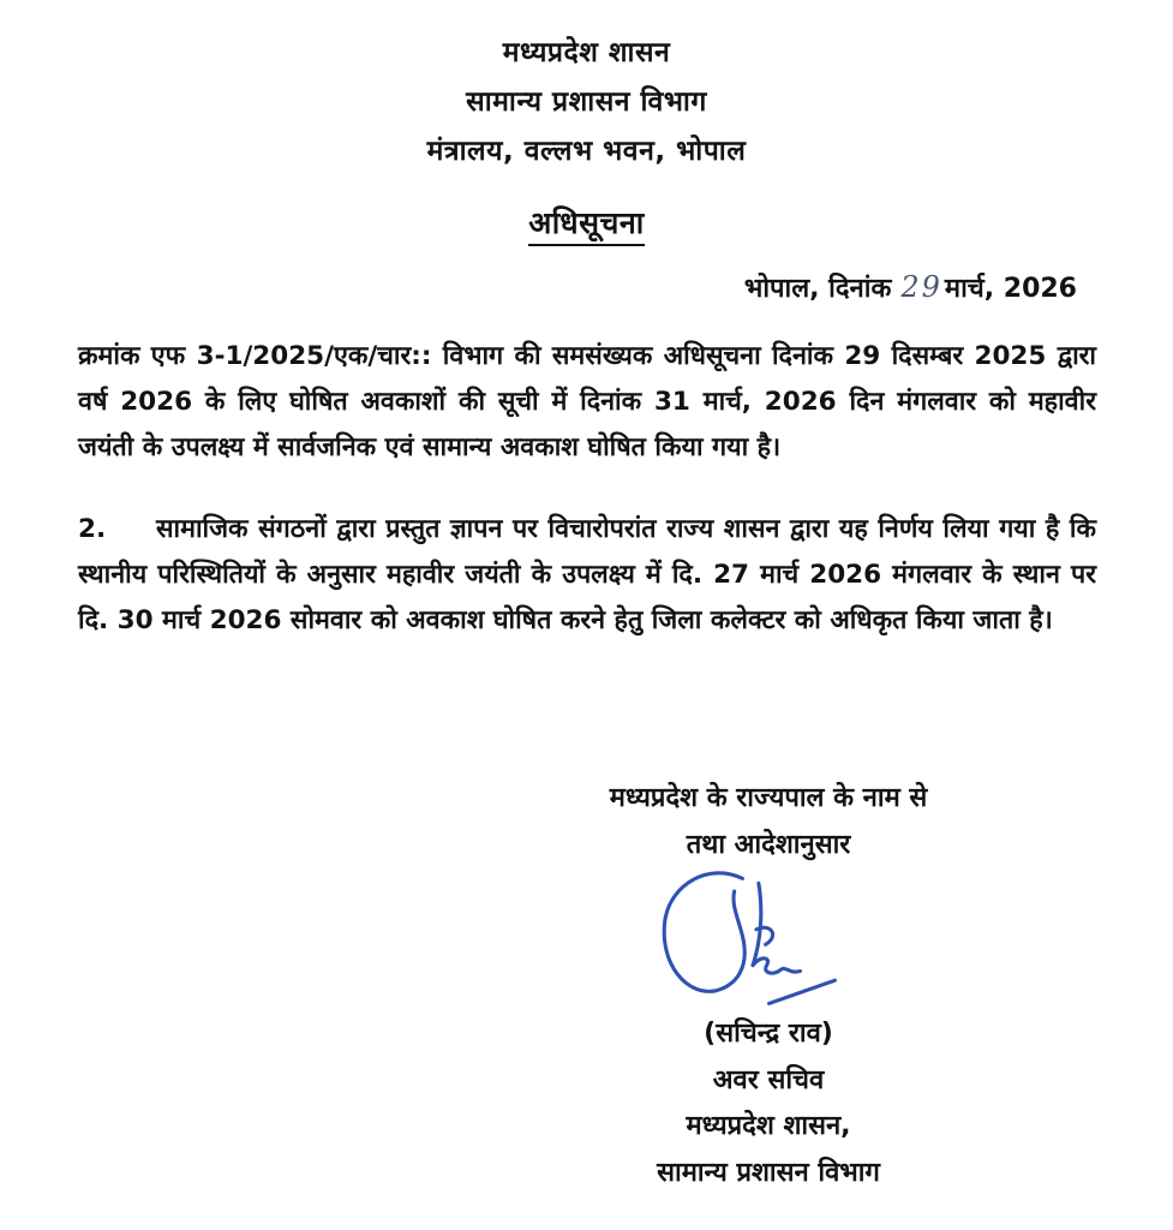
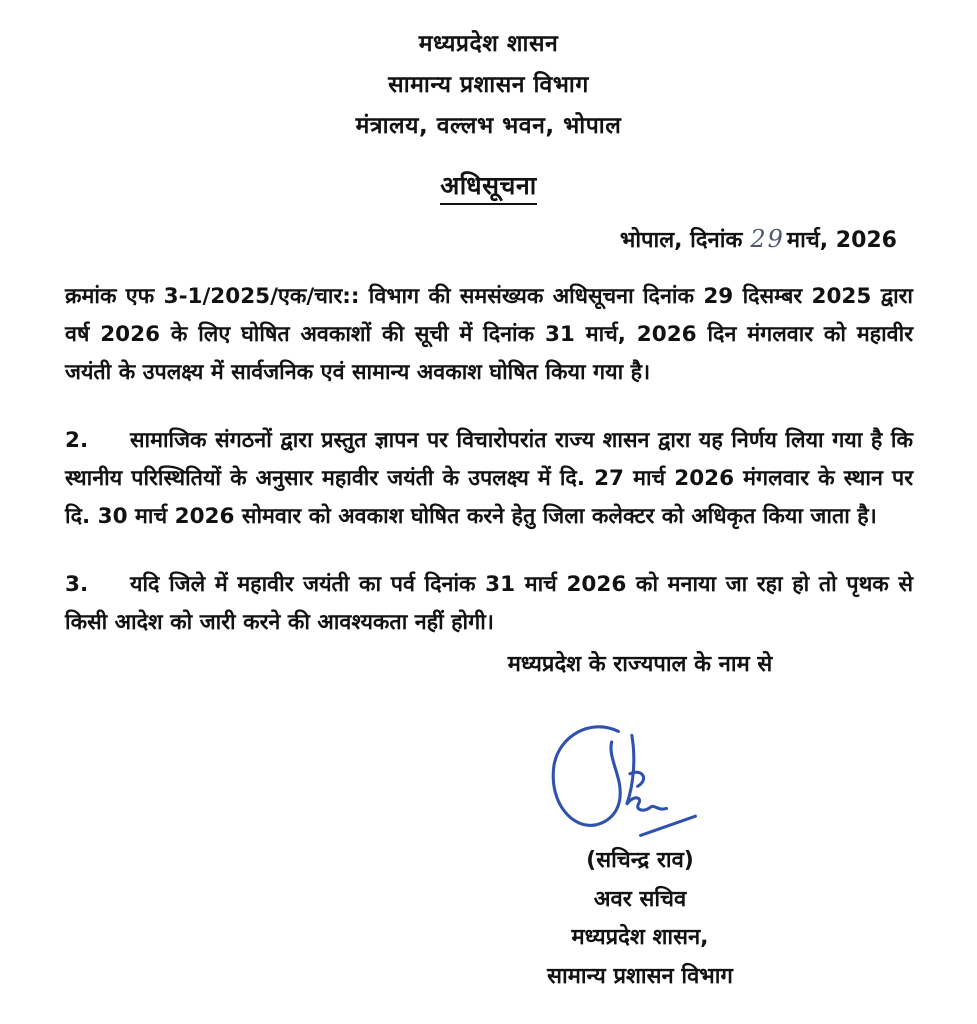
  मध्यप्रदेश शासन
  सामान्य प्रशासन विभाग
  मंत्रालय, वल्लभ भवन, भोपाल
  अधिसूचना
  भोपाल, दिनांक 29मार्च, 2026
  क्रमांक एफ 3-1/2025/एक/चार:: विभाग की समसंख्यक अधिसूचना दिनांक 29 दिसम्बर 2025 द्वारा वर्ष 2026 के लिए घोषित अवकाशों की सूची में दिनांक 31 मार्च, 2026 दिन मंगलवार को महावीर जयंती के उपलक्ष्य में सार्वजनिक एवं सामान्य अवकाश घोषित किया गया है।
  2. सामाजिक संगठनों द्वारा प्रस्तुत ज्ञापन पर विचारोपरांत राज्य शासन द्वारा यह निर्णय लिया गया है कि स्थानीय परिस्थितियों के अनुसार महावीर जयंती के उपलक्ष्य में दि. 27 मार्च 2026 मंगलवार के स्थान पर दि. 30 मार्च 2026 सोमवार को अवकाश घोषित करने हेतु जिला कलेक्टर को अधिकृत किया जाता है।
+ 3. यदि जिले में महावीर जयंती का पर्व दिनांक 31 मार्च 2026 को मनाया जा रहा हो तो पृथक से किसी आदेश को जारी करने की आवश्यकता नहीं होगी।
  मध्यप्रदेश के राज्यपाल के नाम से
- तथा आदेशानुसार
  (सचिन्द्र राव)
  अवर सचिव
  मध्यप्रदेश शासन,
  सामान्य प्रशासन विभाग
